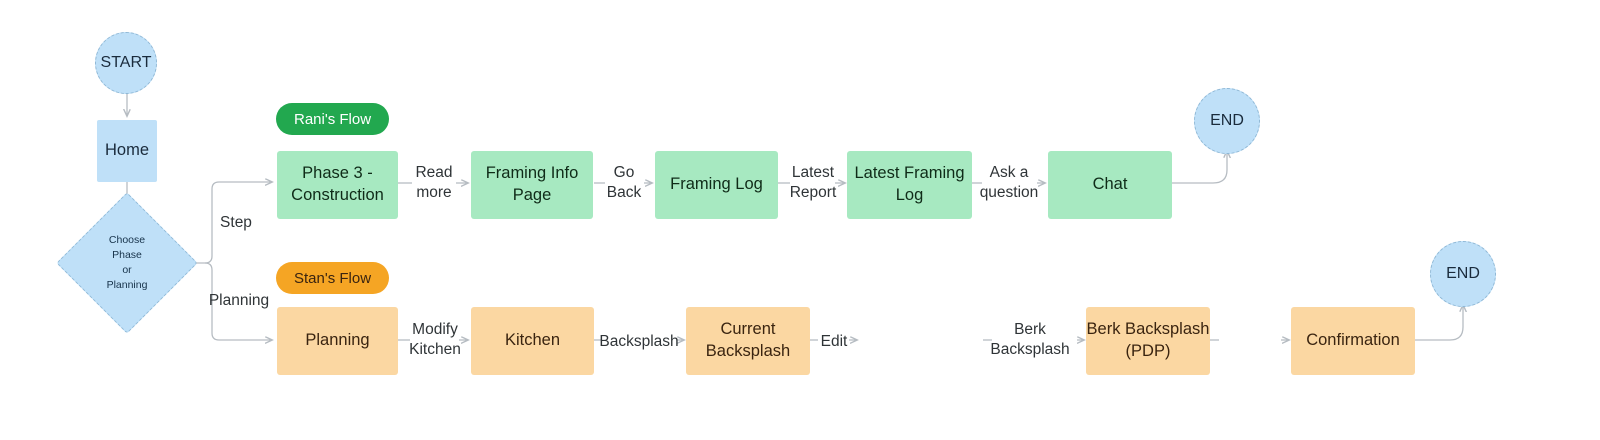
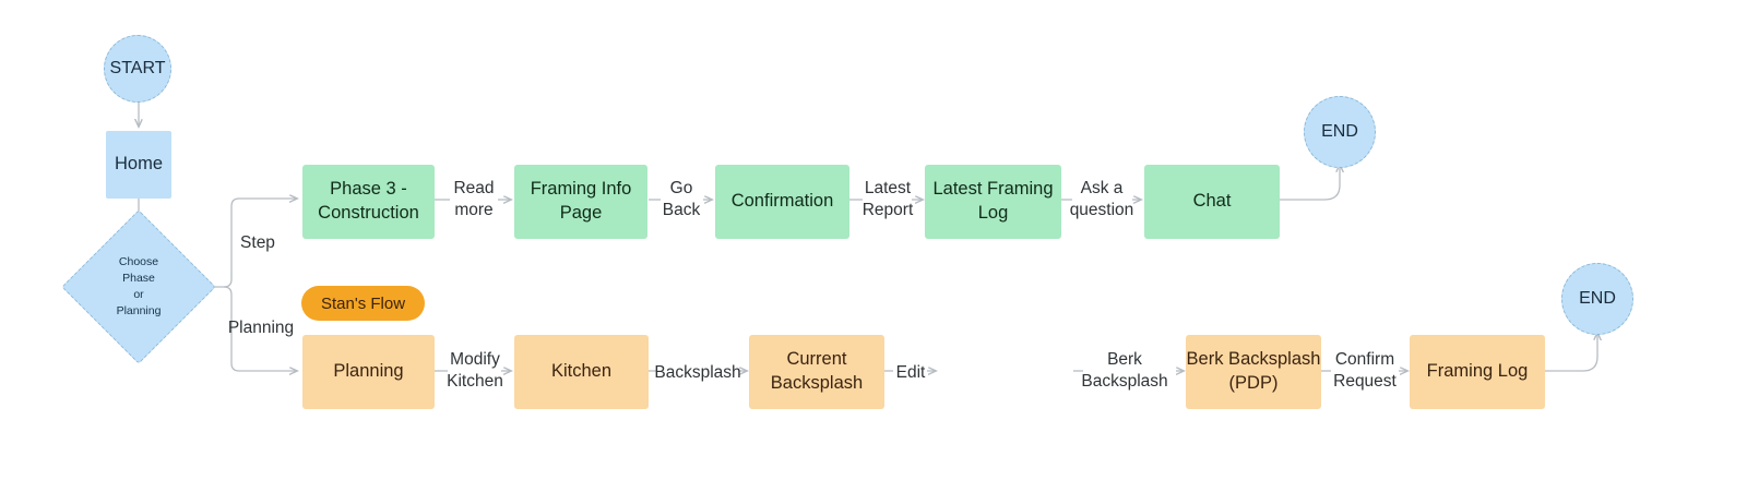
  START
  Home
  Choose
  Phase
  or
  Planning
  Step
  Planning
- Rani's Flow
  Phase 3 -
  Construction
  Read
  more
  Framing Info
  Page
  Go
  Back
- Framing Log
+ Confirmation
  Latest
  Report
  Latest Framing
  Log
  Ask a
  question
  Chat
  END
  Stan's Flow
  Planning
  Modify
  Kitchen
  Kitchen
  Backsplash
  Current
  Backsplash
  Edit
  Berk
  Backsplash
  Berk Backsplash
  (PDP)
+ Confirm
+ Request
- Confirmation
+ Framing Log
  END
